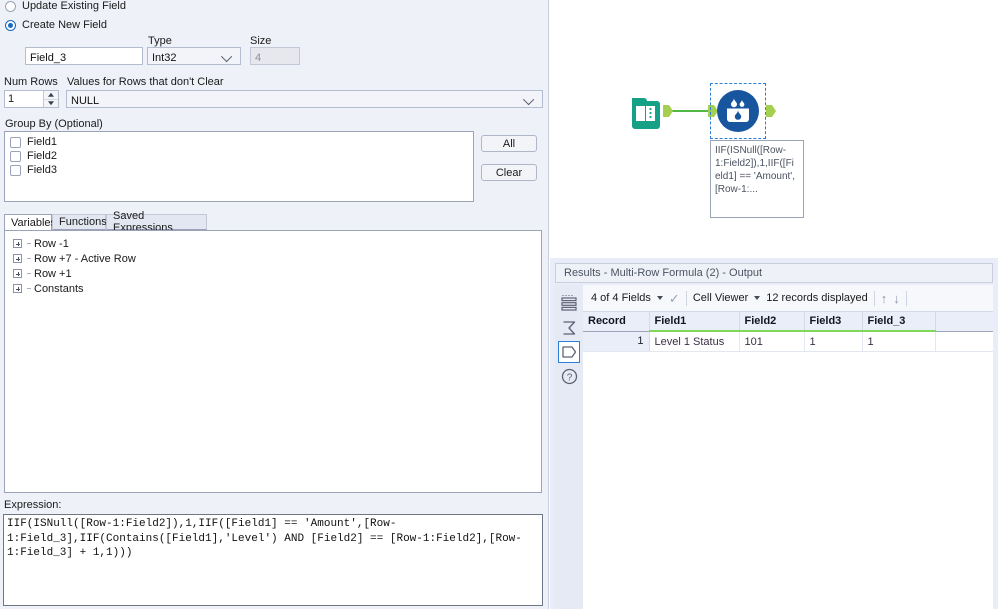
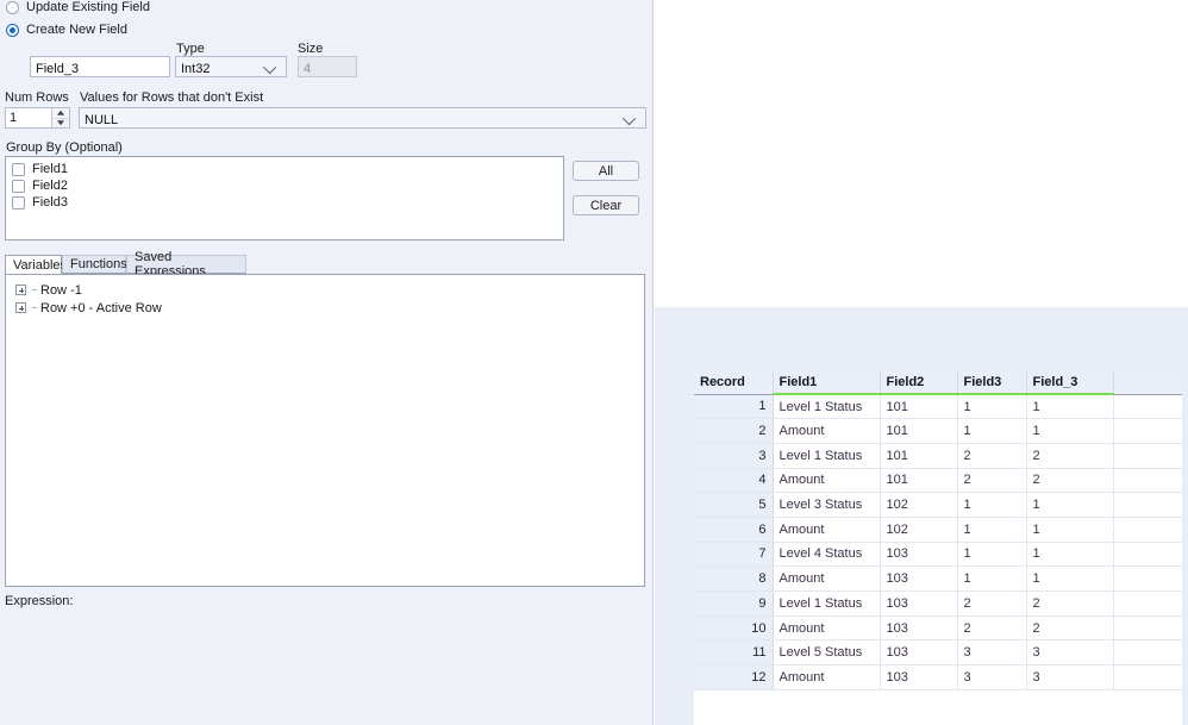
  Update Existing Field
  Create New Field
  Type
  Size
  Field_3
  Int32
  4
  Num Rows
- Values for Rows that don't Clear
+ Values for Rows that don't Exist
  1
  NULL
  Group By (Optional)
  Field1
  Field2
  Field3
  All
  Clear
  Variable
  Functions
  Saved Expressions
  Row -1
- Row +7 - Active Row
+ Row +0 - Active Row
- Row +1
- Constants
  Expression:
- IIF(ISNull([Row-1:Field2]),1,IIF([Field1] == 'Amount',[Row-1:Field_3],IIF(Contains([Field1],'Level') AND [Field2] == [Row-1:Field2],[Row-1:Field_3] + 1,1)))
- IIF(ISNull([Row-1:Field2]),1,IIF([Field1] == 'Amount',[Row-1:...
- Results - Multi-Row Formula (2) - Output
- ?
- 4 of 4 Fields
- ✓
- Cell Viewer
- 12 records displayed
- ↑
- ↓
  Record	Field1	Field2	Field3	Field_3
  1	Level 1 Status	101	1	1
+ 2	Amount	101	1	1
+ 3	Level 1 Status	101	2	2
+ 4	Amount	101	2	2
+ 5	Level 3 Status	102	1	1
+ 6	Amount	102	1	1
+ 7	Level 4 Status	103	1	1
+ 8	Amount	103	1	1
+ 9	Level 1 Status	103	2	2
+ 10	Amount	103	2	2
+ 11	Level 5 Status	103	3	3
+ 12	Amount	103	3	3
